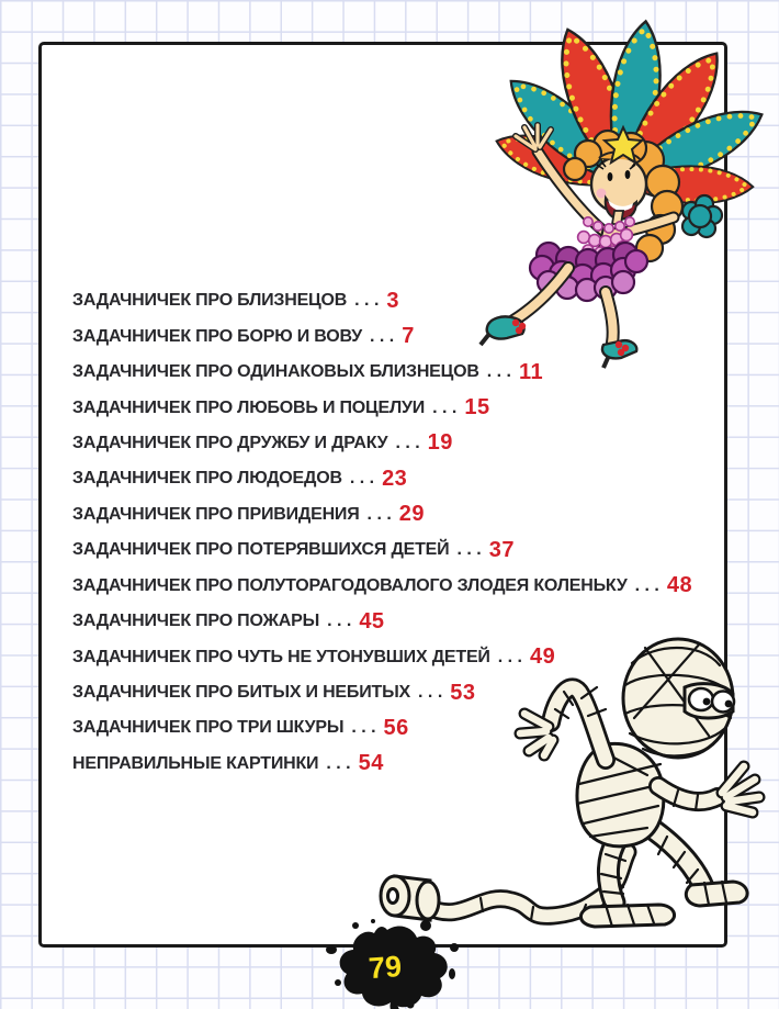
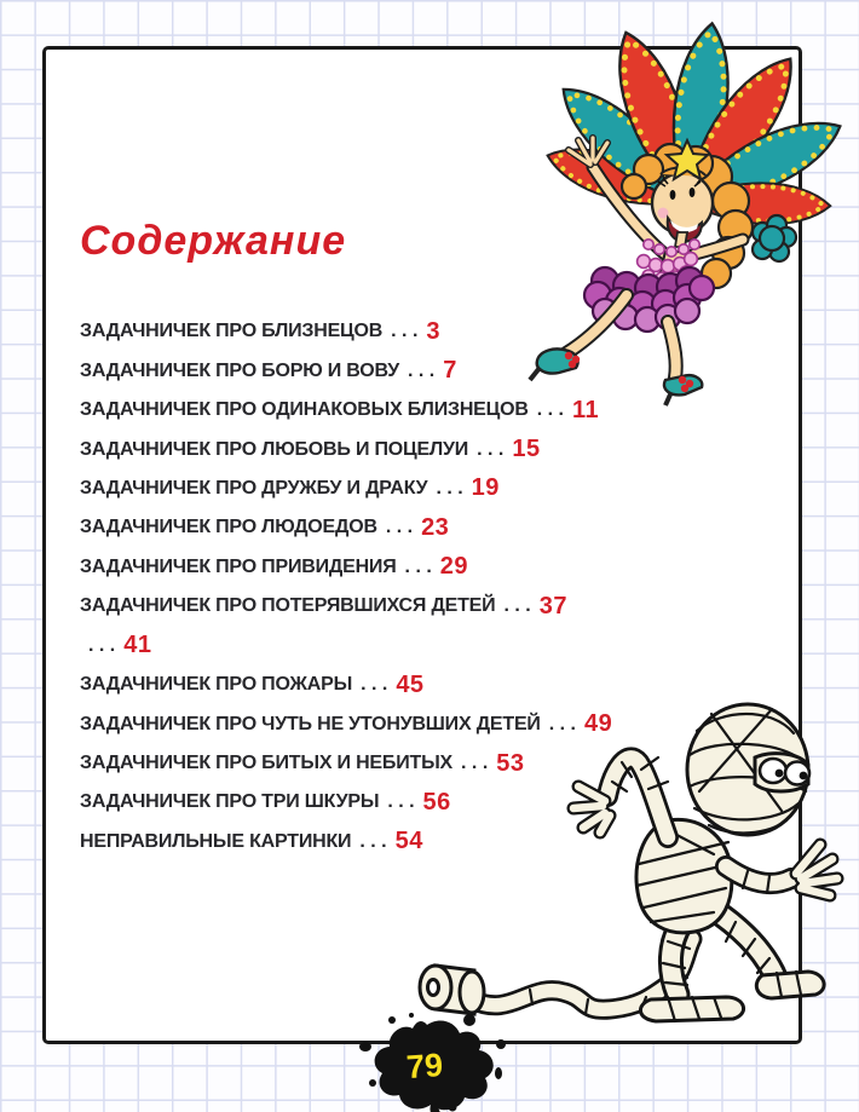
+ Содержание
  ЗАДАЧНИЧЕК ПРО БЛИЗНЕЦОВ
  . . .
  3
  ЗАДАЧНИЧЕК ПРО БОРЮ И ВОВУ
  . . .
  7
  ЗАДАЧНИЧЕК ПРО ОДИНАКОВЫХ БЛИЗНЕЦОВ
  . . .
  11
  ЗАДАЧНИЧЕК ПРО ЛЮБОВЬ И ПОЦЕЛУИ
  . . .
  15
  ЗАДАЧНИЧЕК ПРО ДРУЖБУ И ДРАКУ
  . . .
  19
  ЗАДАЧНИЧЕК ПРО ЛЮДОЕДОВ
  . . .
  23
  ЗАДАЧНИЧЕК ПРО ПРИВИДЕНИЯ
  . . .
  29
  ЗАДАЧНИЧЕК ПРО ПОТЕРЯВШИХСЯ ДЕТЕЙ
  . . .
  37
- ЗАДАЧНИЧЕК ПРО ПОЛУТОРАГОДОВАЛОГО ЗЛОДЕЯ КОЛЕНЬКУ
  . . .
- 48
+ 41
  ЗАДАЧНИЧЕК ПРО ПОЖАРЫ
  . . .
  45
  ЗАДАЧНИЧЕК ПРО ЧУТЬ НЕ УТОНУВШИХ ДЕТЕЙ
  . . .
  49
  ЗАДАЧНИЧЕК ПРО БИТЫХ И НЕБИТЫХ
  . . .
  53
  ЗАДАЧНИЧЕК ПРО ТРИ ШКУРЫ
  . . .
  56
  НЕПРАВИЛЬНЫЕ КАРТИНКИ
  . . .
  54
